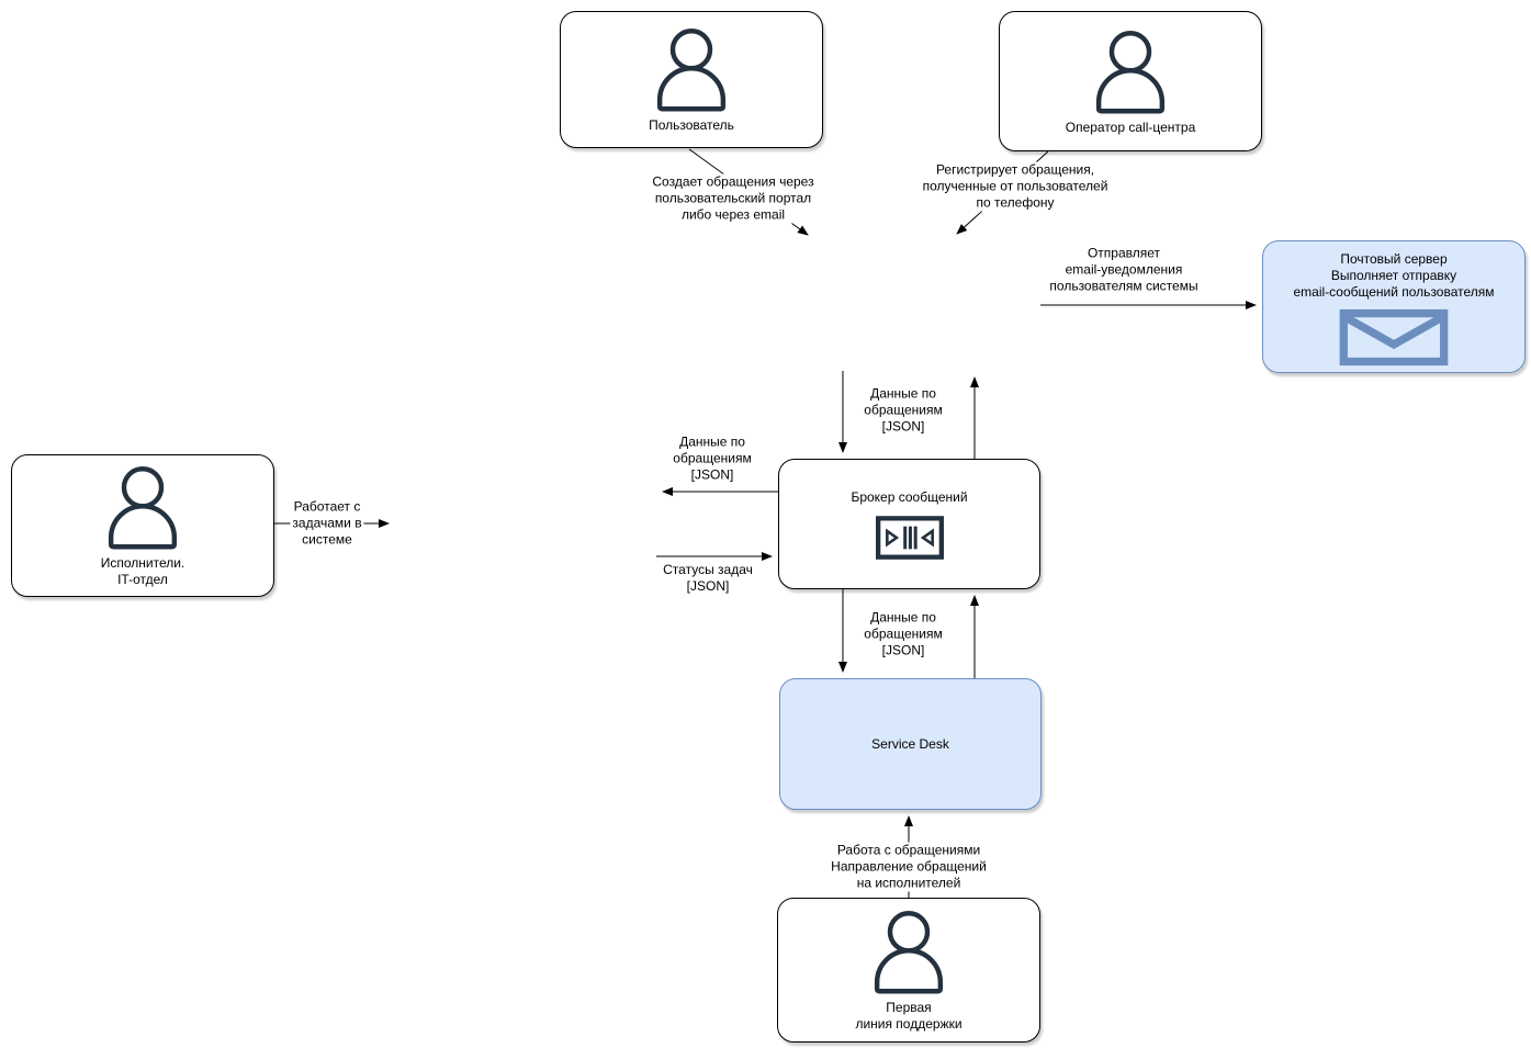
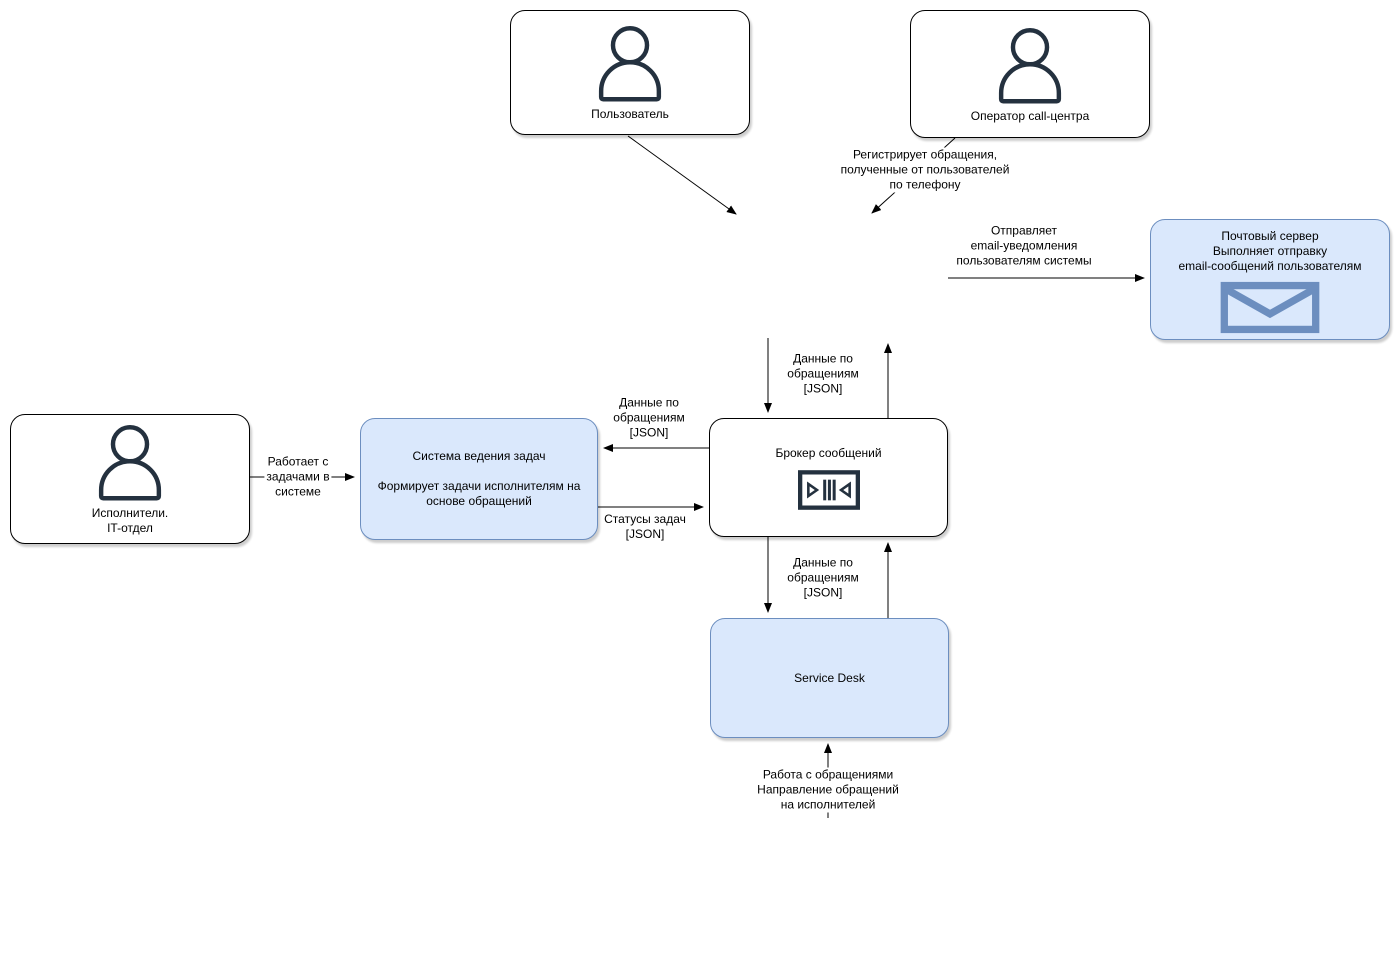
  Пользователь
  Оператор call-центра
  Почтовый сервер
  Выполняет отправку
  email-сообщений пользователям
  Брокер сообщений
  Исполнители.
  IT-отдел
+ Система ведения задач
+ Формирует задачи исполнителям на основе обращений
  Service Desk
- Первая
- линия поддержки
- Создает обращения через
- пользовательский портал
- либо через email
  Регистрирует обращения,
  полученные от пользователей
  по телефону
  Отправляет
  email-уведомления
  пользователям системы
  Данные по
  обращениям
  [JSON]
  Данные по
  обращениям
  [JSON]
  Статусы задач
  [JSON]
  Работает с
  задачами в
  системе
  Данные по
  обращениям
  [JSON]
  Работа с обращениями
  Направление обращений
  на исполнителей
